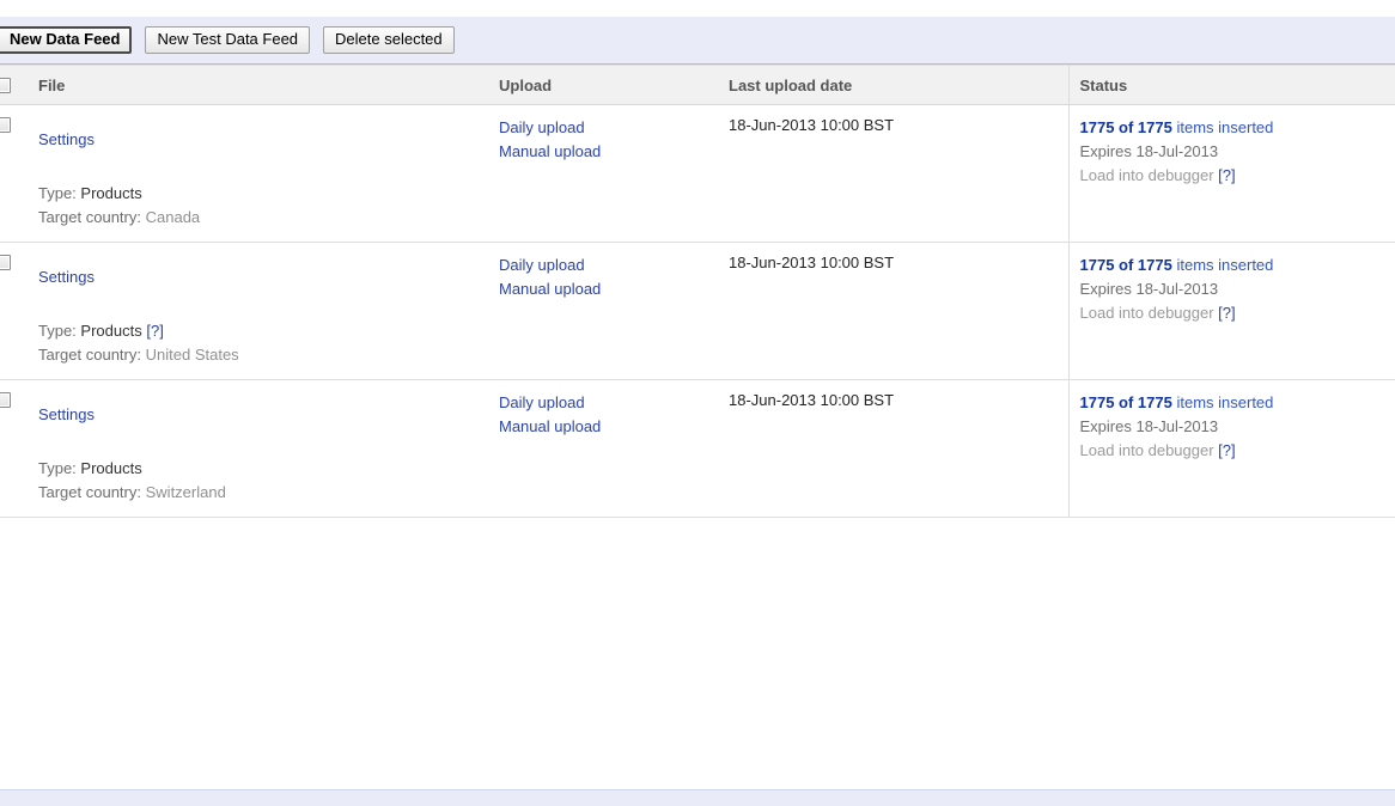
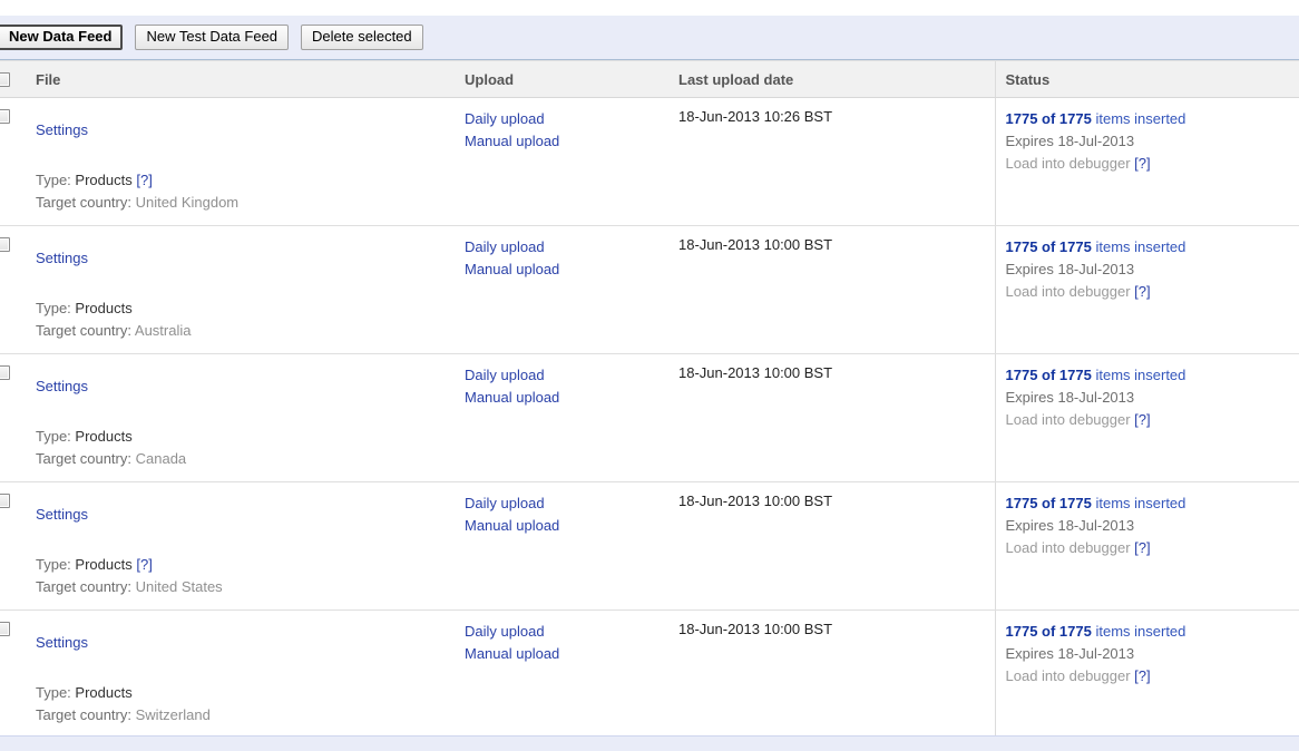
  New Data Feed
  New Test Data Feed
  Delete selected
  	File	Upload	Last upload date	Status
+ 	SettingsType: Products [?]Target country: United Kingdom	Daily uploadManual upload	18-Jun-2013 10:26 BST	1775 of 1775 items insertedExpires 18-Jul-2013Load into debugger [?]
+ 	SettingsType: ProductsTarget country: Australia	Daily uploadManual upload	18-Jun-2013 10:00 BST	1775 of 1775 items insertedExpires 18-Jul-2013Load into debugger [?]
  	SettingsType: ProductsTarget country: Canada	Daily uploadManual upload	18-Jun-2013 10:00 BST	1775 of 1775 items insertedExpires 18-Jul-2013Load into debugger [?]
  	SettingsType: Products [?]Target country: United States	Daily uploadManual upload	18-Jun-2013 10:00 BST	1775 of 1775 items insertedExpires 18-Jul-2013Load into debugger [?]
  	SettingsType: ProductsTarget country: Switzerland	Daily uploadManual upload	18-Jun-2013 10:00 BST	1775 of 1775 items insertedExpires 18-Jul-2013Load into debugger [?]
